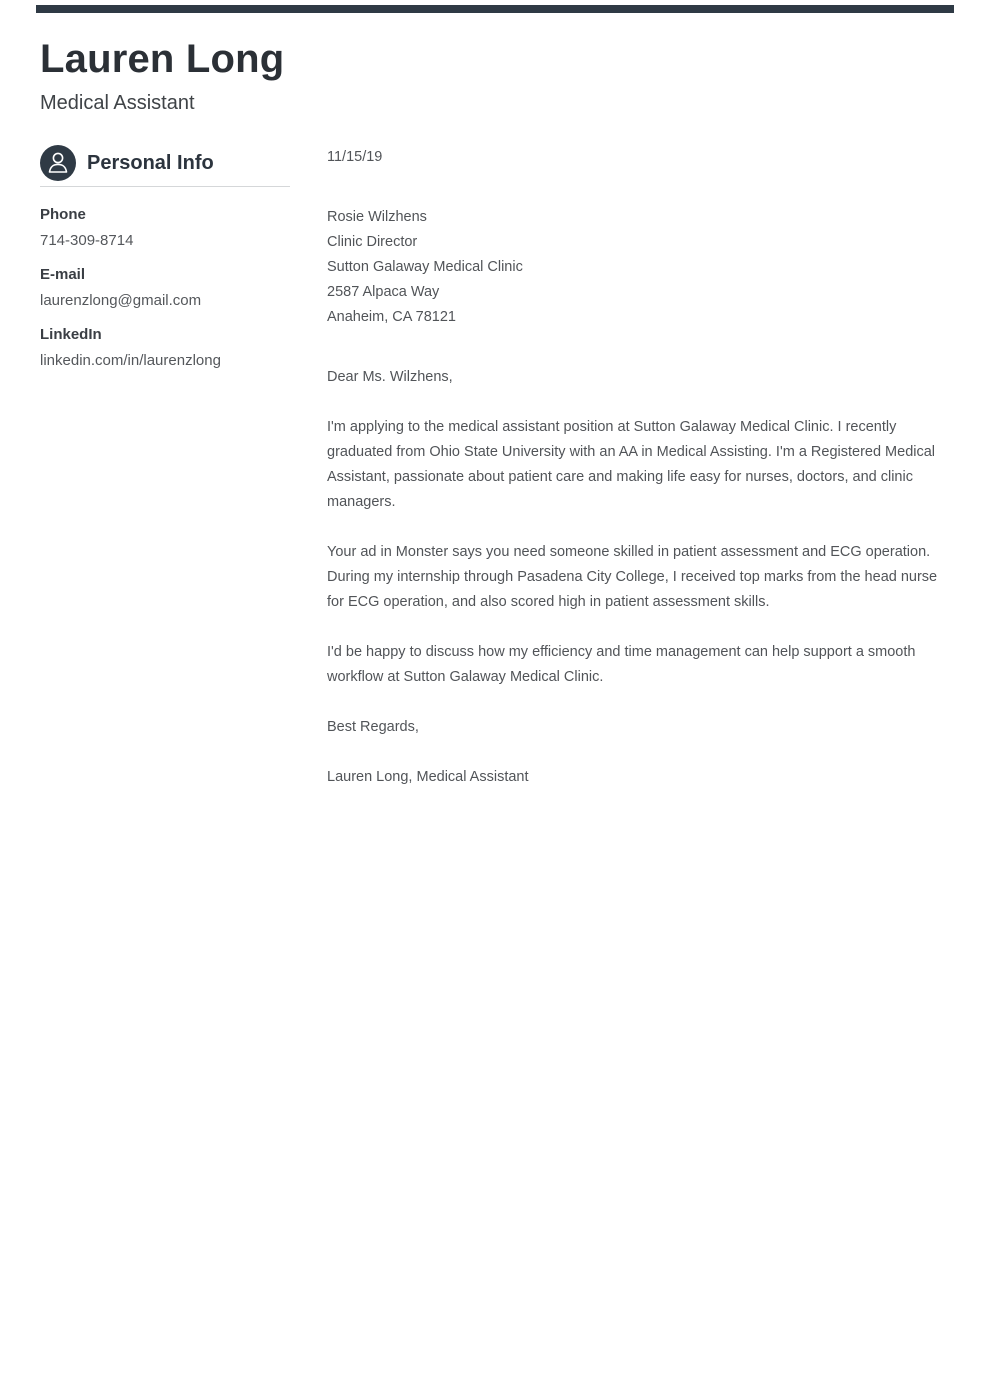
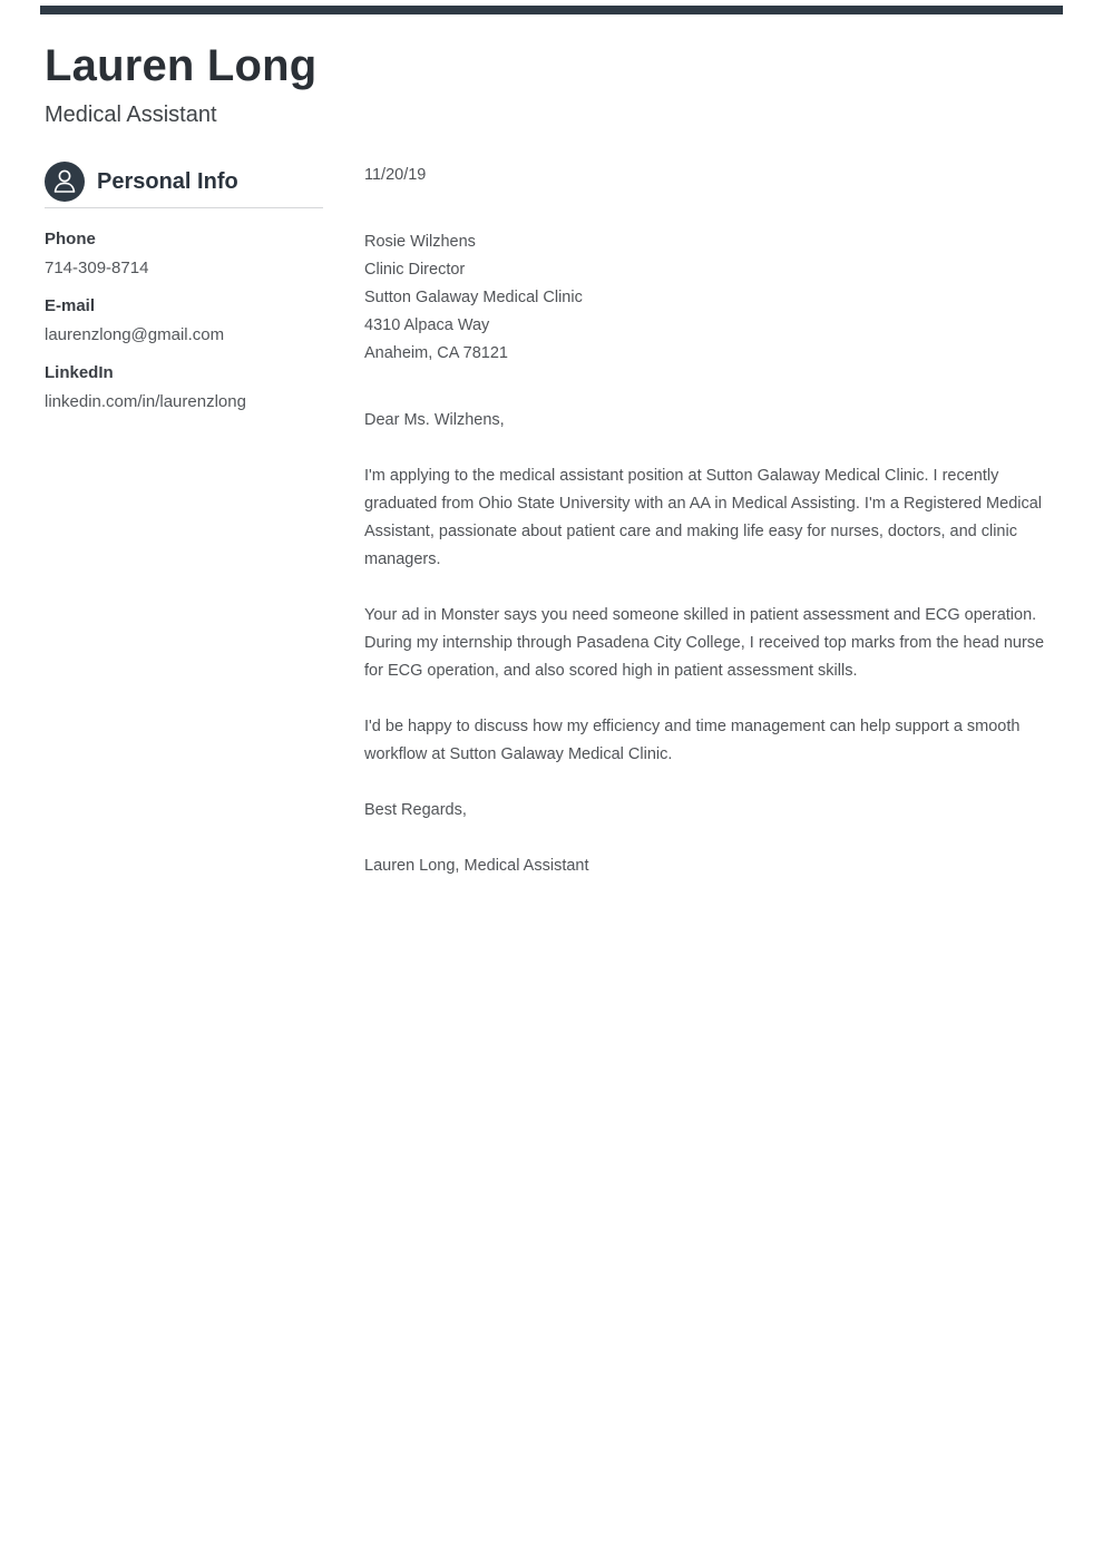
  Lauren Long
  Medical Assistant
  Personal Info
  Phone
  714-309-8714
  E-mail
  laurenzlong@gmail.com
  LinkedIn
  linkedin.com/in/laurenzlong
- 11/15/19
+ 11/20/19
  Rosie Wilzhens
  Clinic Director
  Sutton Galaway Medical Clinic
- 2587 Alpaca Way
+ 4310 Alpaca Way
  Anaheim, CA 78121
  Dear Ms. Wilzhens,
  I'm applying to the medical assistant position at Sutton Galaway Medical Clinic. I recently graduated from Ohio State University with an AA in Medical Assisting. I'm a Registered Medical Assistant, passionate about patient care and making life easy for nurses, doctors, and clinic managers.
  Your ad in Monster says you need someone skilled in patient assessment and ECG operation. During my internship through Pasadena City College, I received top marks from the head nurse for ECG operation, and also scored high in patient assessment skills.
  I'd be happy to discuss how my efficiency and time management can help support a smooth workflow at Sutton Galaway Medical Clinic.
  Best Regards,
  Lauren Long, Medical Assistant
